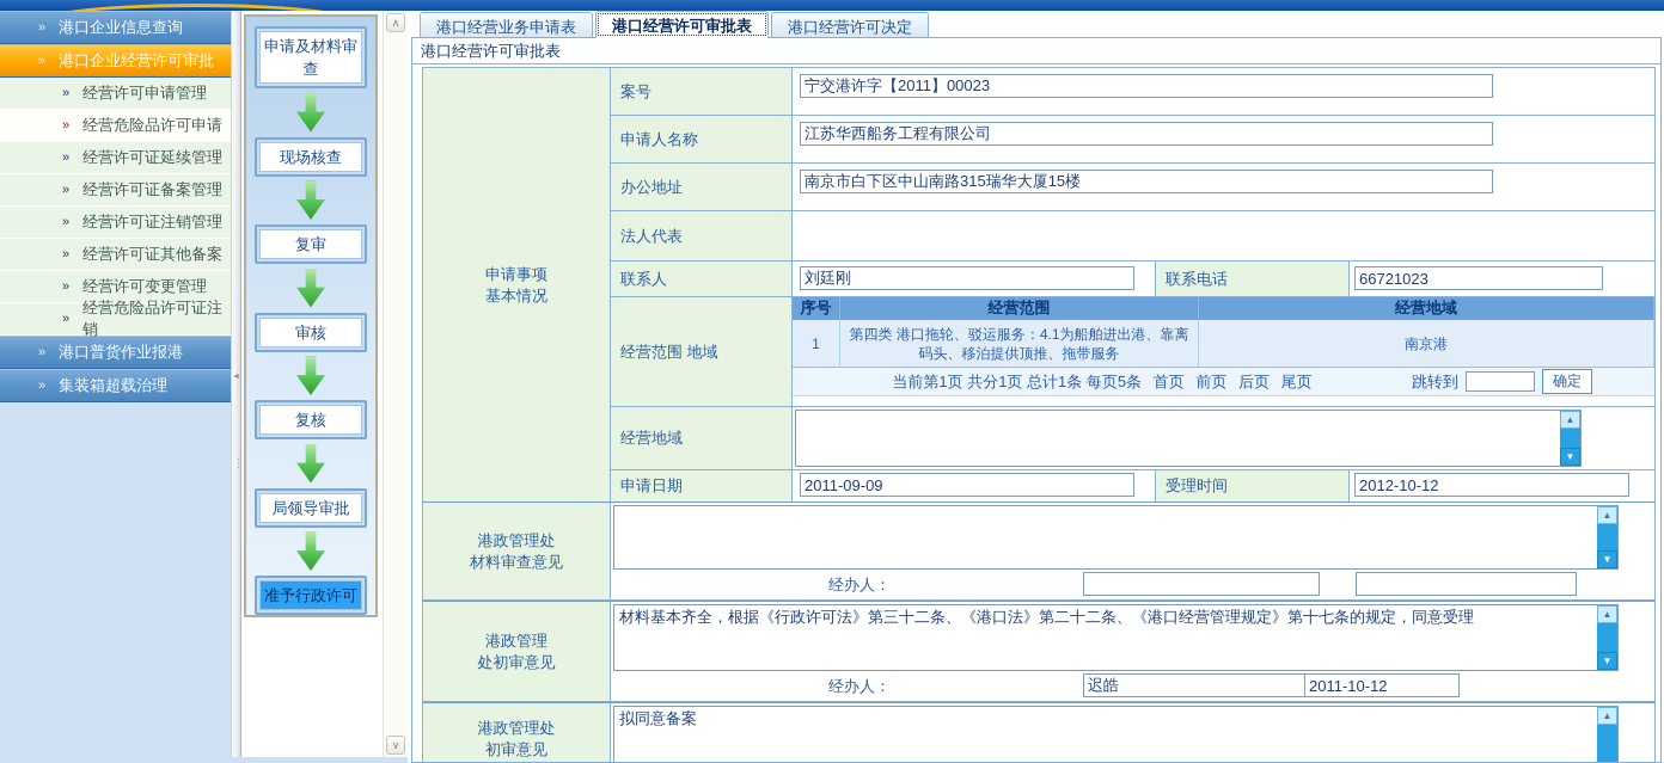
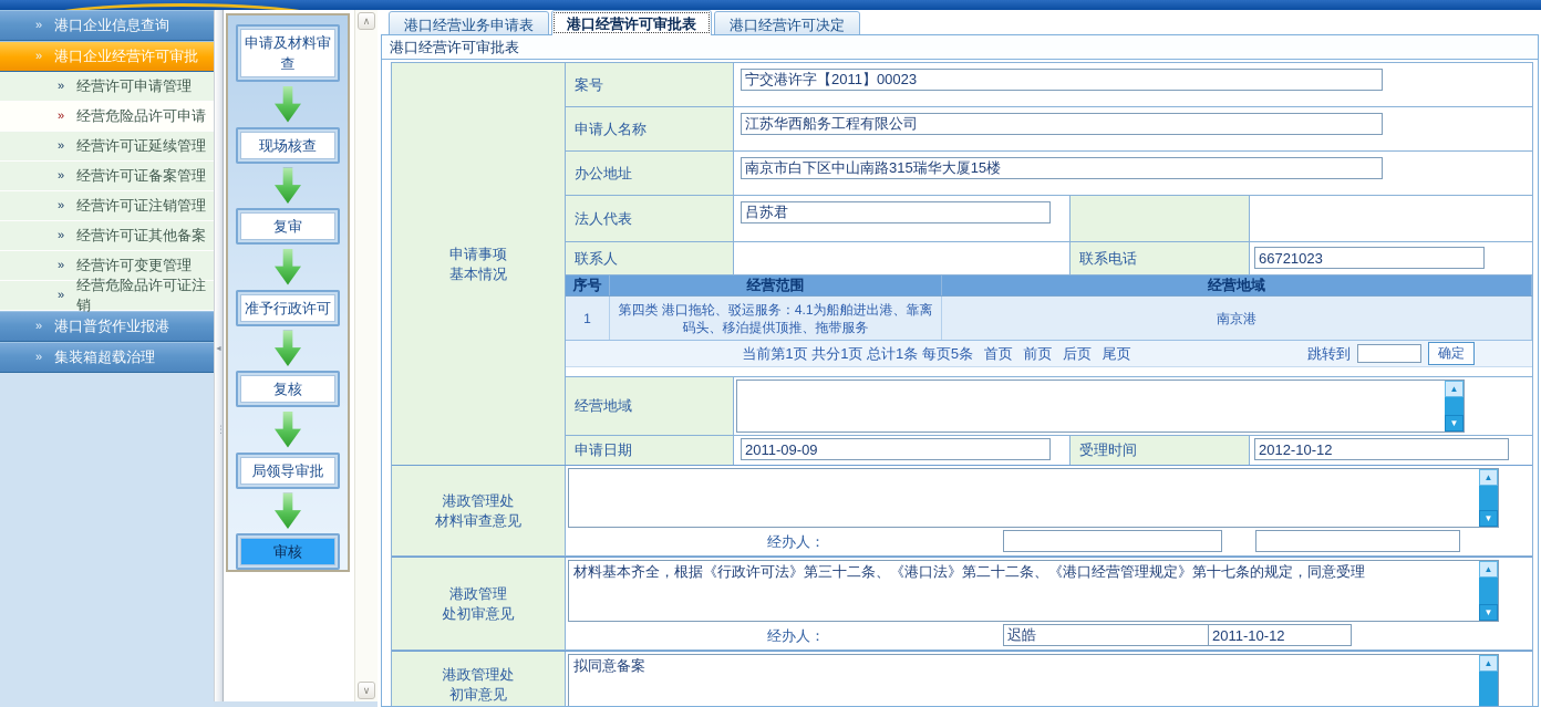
  »
  港口企业信息查询
  »
  港口企业经营许可审批
  »
  经营许可申请管理
  »
  经营危险品许可申请
  »
  经营许可证延续管理
  »
  经营许可证备案管理
  »
  经营许可证注销管理
  »
  经营许可证其他备案
  »
  经营许可变更管理
  »
  经营危险品许可证注销
  »
  港口普货作业报港
  »
  集装箱超载治理
  申请及材料审查
  现场核查
  复审
- 审核
+ 准予行政许可
  复核
  局领导审批
- 准予行政许可
+ 审核
  ∧
  ∨
  港口经营业务申请表
  港口经营许可审批表
  港口经营许可决定
  港口经营许可审批表
  申请事项
  基本情况
  案号
  宁交港许字【2011】00023
  申请人名称
  江苏华西船务工程有限公司
  办公地址
  南京市白下区中山南路315瑞华大厦15楼
  法人代表
+ 吕苏君
  联系人
- 刘廷刚
  联系电话
  66721023
- 经营范围 地域
  序号
  经营范围
  经营地域
  1
  第四类 港口拖轮、驳运服务：4.1为船舶进出港、靠离码头、移泊提供顶推、拖带服务
  南京港
  当前第1页 共分1页 总计1条 每页5条 首页 前页 后页 尾页
  跳转到
  确定
  经营地域
  ▲
  ▼
  申请日期
  2011-09-09
  受理时间
  2012-10-12
  港政管理处
  材料审查意见
  ▲
  ▼
  经办人：
  港政管理
  处初审意见
  材料基本齐全，根据《行政许可法》第三十二条、《港口法》第二十二条、《港口经营管理规定》第十七条的规定，同意受理
  ▲
  ▼
  经办人：
  迟皓
  2011-10-12
  港政管理处
  初审意见
  拟同意备案
  ▲
